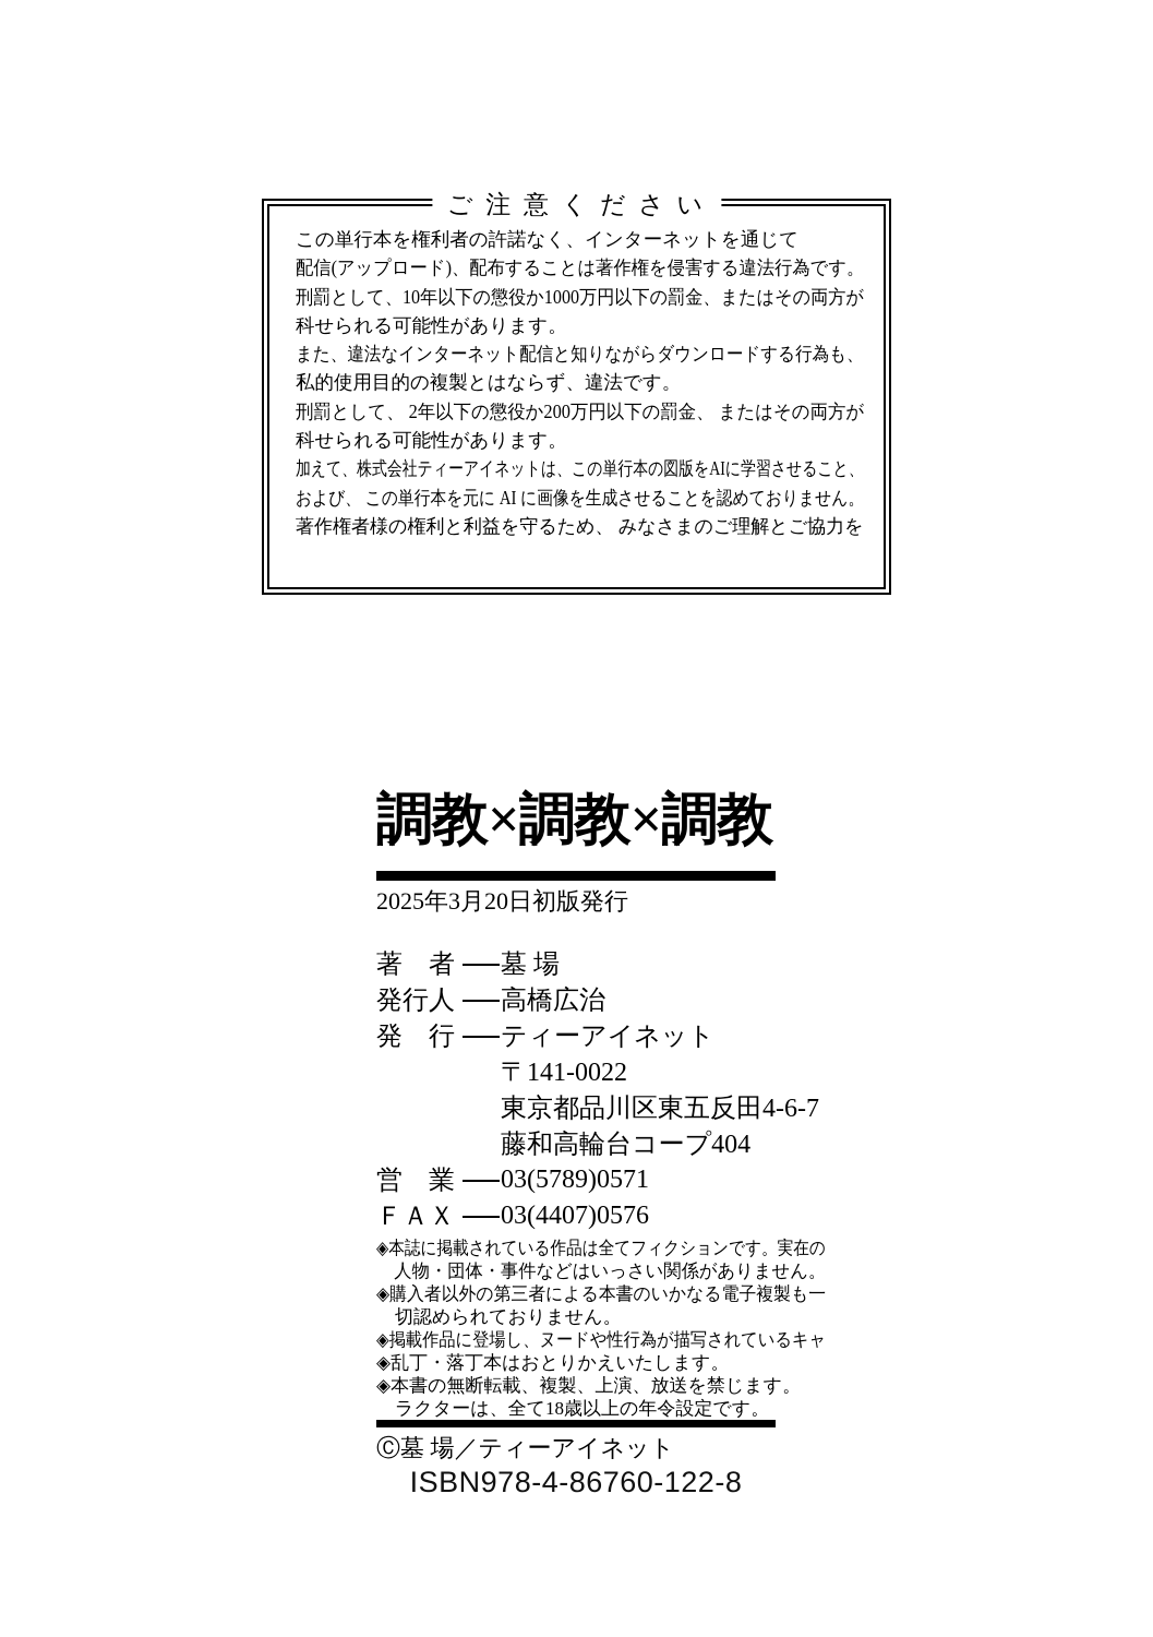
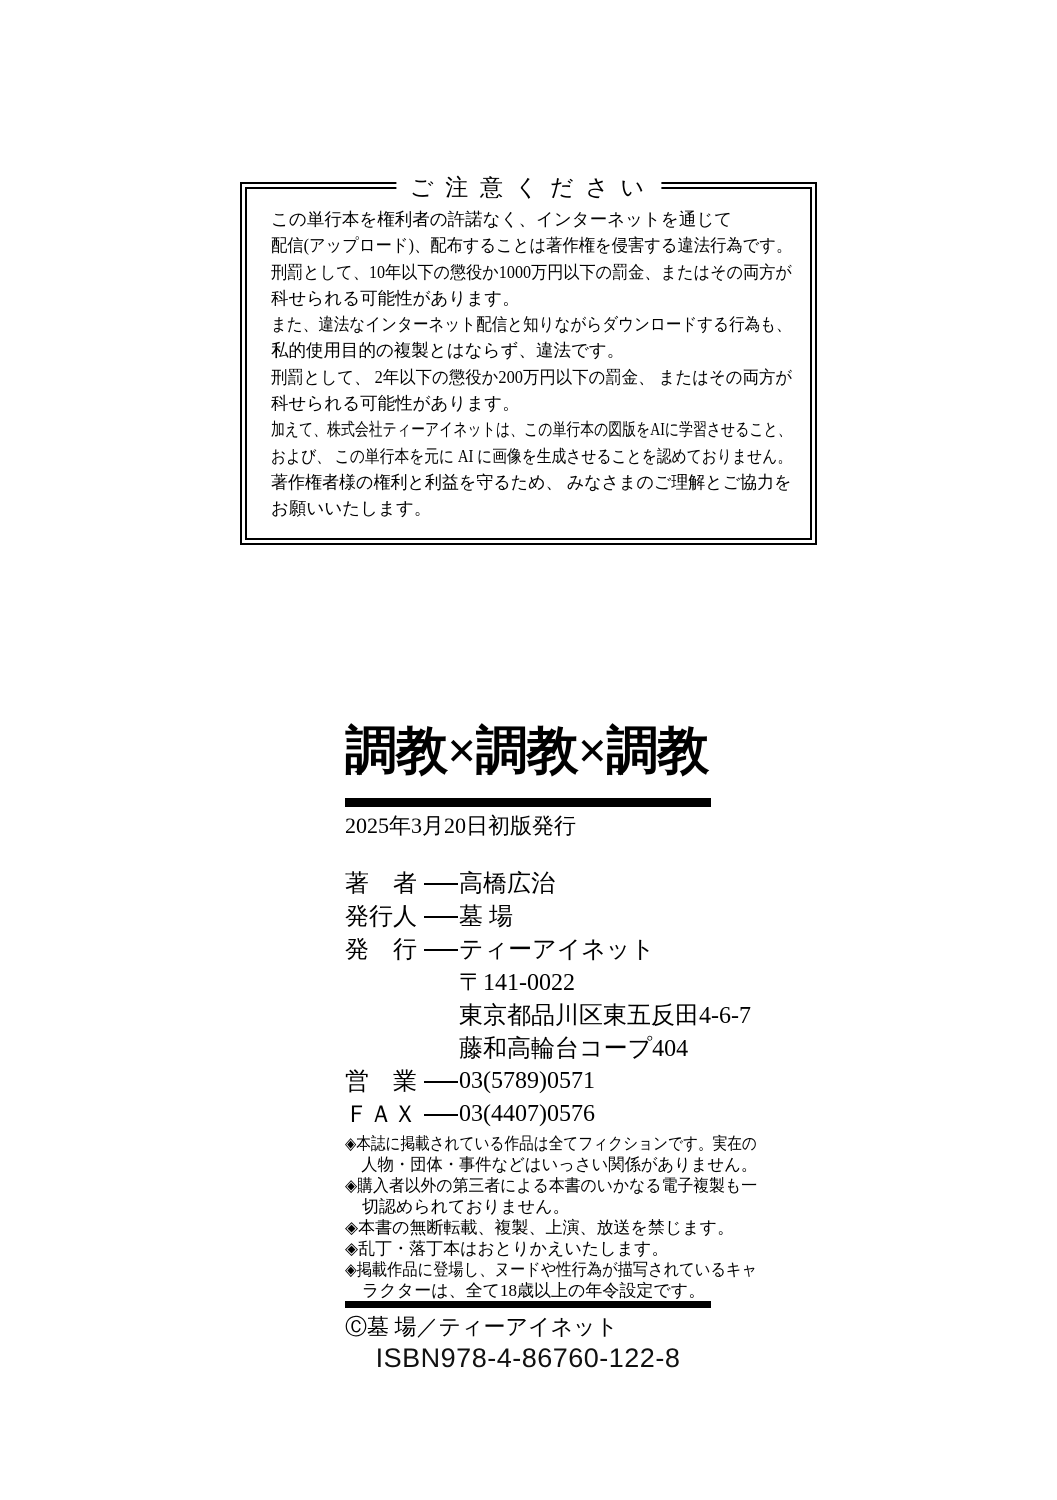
  ご 注 意 く だ さ い
  この単行本を権利者の許諾なく、インターネットを通じて
  配信(アップロード)、配布することは著作権を侵害する違法行為です。
  刑罰として、10年以下の懲役か1000万円以下の罰金、またはその両方が
  科せられる可能性があります。
  また、違法なインターネット配信と知りながらダウンロードする行為も、
  私的使用目的の複製とはならず、違法です。
  刑罰として、 2年以下の懲役か200万円以下の罰金、 またはその両方が
  科せられる可能性があります。
  加えて、株式会社ティーアイネットは、この単行本の図版をAIに学習させること、
  および、 この単行本を元に AI に画像を生成させることを認めておりません。
  著作権者様の権利と利益を守るため、 みなさまのご理解とご協力を
+ お願いいたします。
  調教×調教×調教
  2025年3月20日初版発行
  著 者
- 墓 場
+ 高橋広治
  発行人
- 高橋広治
+ 墓 場
  発 行
  ティーアイネット
  〒141-0022
  東京都品川区東五反田4-6-7
  藤和高輪台コープ404
  営 業
  03(5789)0571
  ＦＡＸ
  03(4407)0576
  ◈本誌に掲載されている作品は全てフィクションです。実在の
  人物・団体・事件などはいっさい関係がありません。
  ◈購入者以外の第三者による本書のいかなる電子複製も一
  切認められておりません。
- ◈掲載作品に登場し、ヌードや性行為が描写されているキャ
+ ◈本書の無断転載、複製、上演、放送を禁じます。
  ◈乱丁・落丁本はおとりかえいたします。
- ◈本書の無断転載、複製、上演、放送を禁じます。
+ ◈掲載作品に登場し、ヌードや性行為が描写されているキャ
  ラクターは、全て18歳以上の年令設定です。
  Ⓒ墓 場／ティーアイネット
  ISBN978-4-86760-122-8
